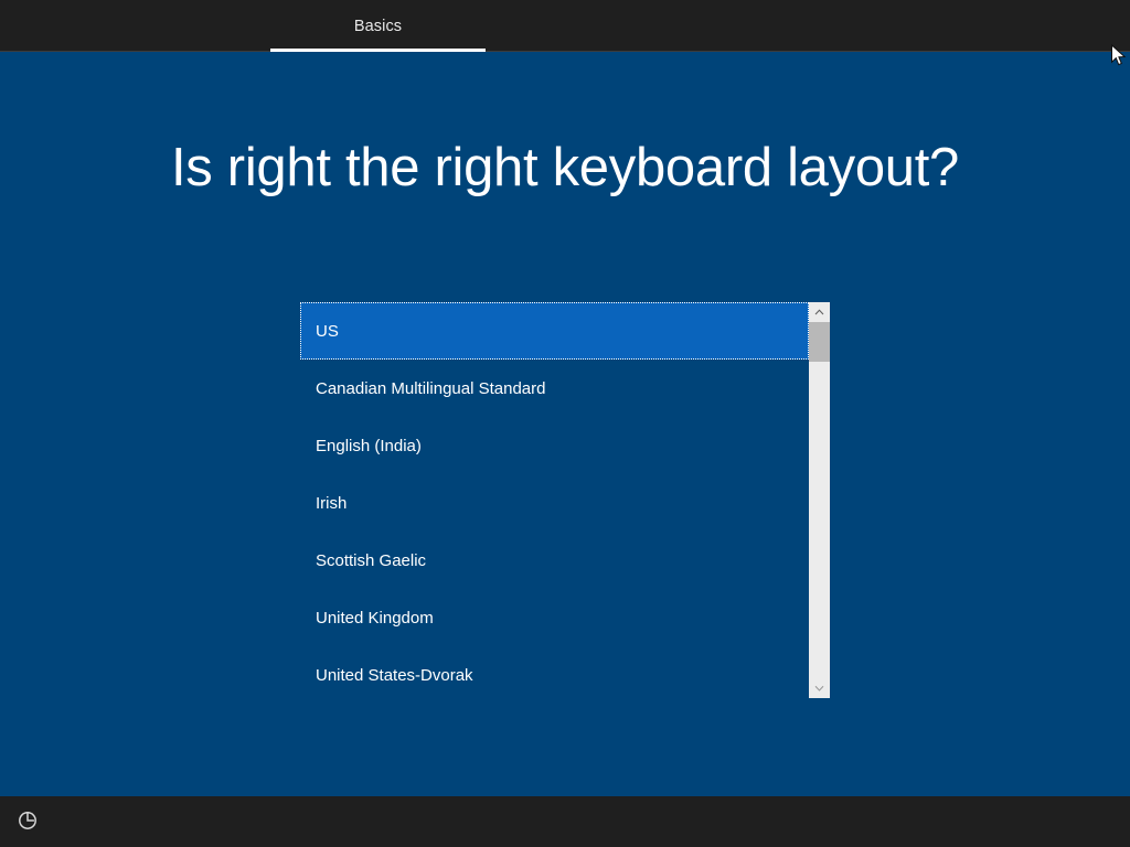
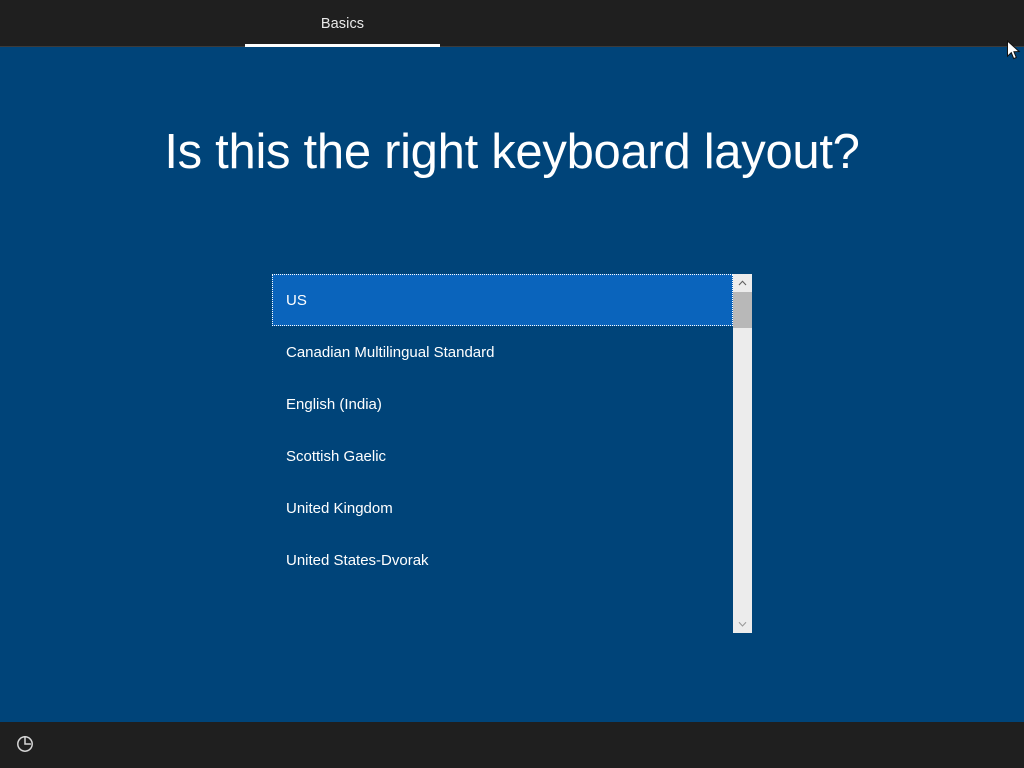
  Basics
- Is right the right keyboard layout?
+ Is this the right keyboard layout?
  US
  Canadian Multilingual Standard
  English (India)
- Irish
  Scottish Gaelic
  United Kingdom
  United States-Dvorak
